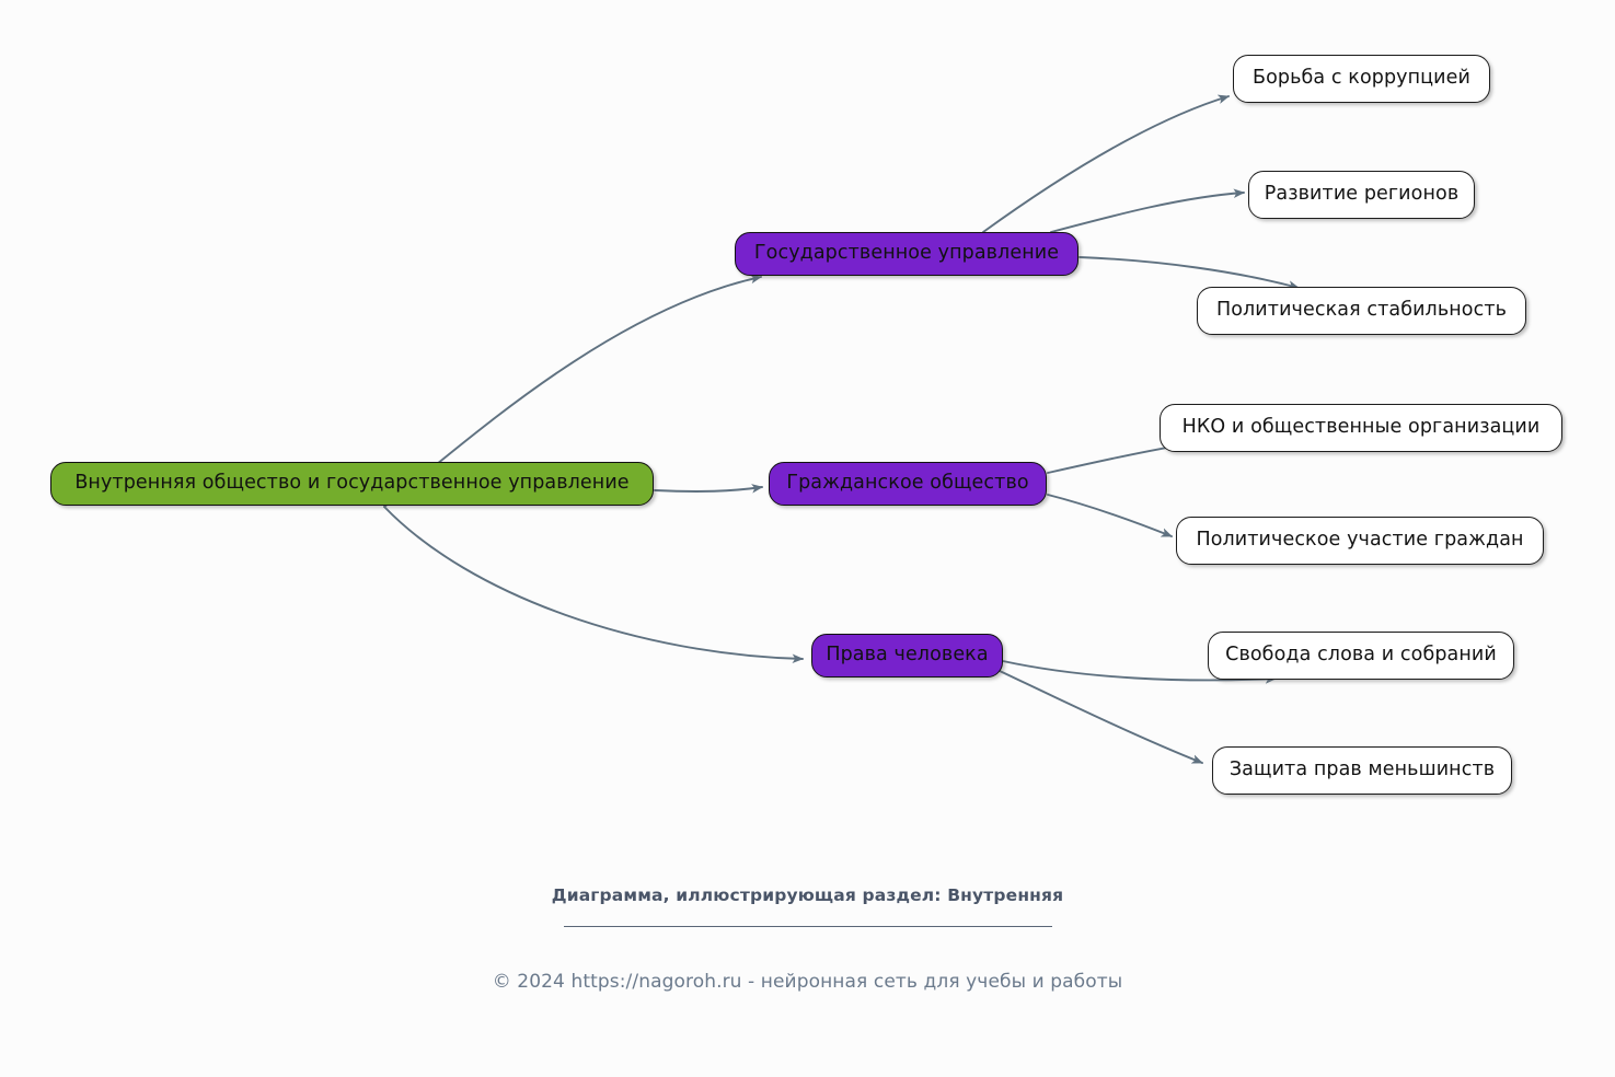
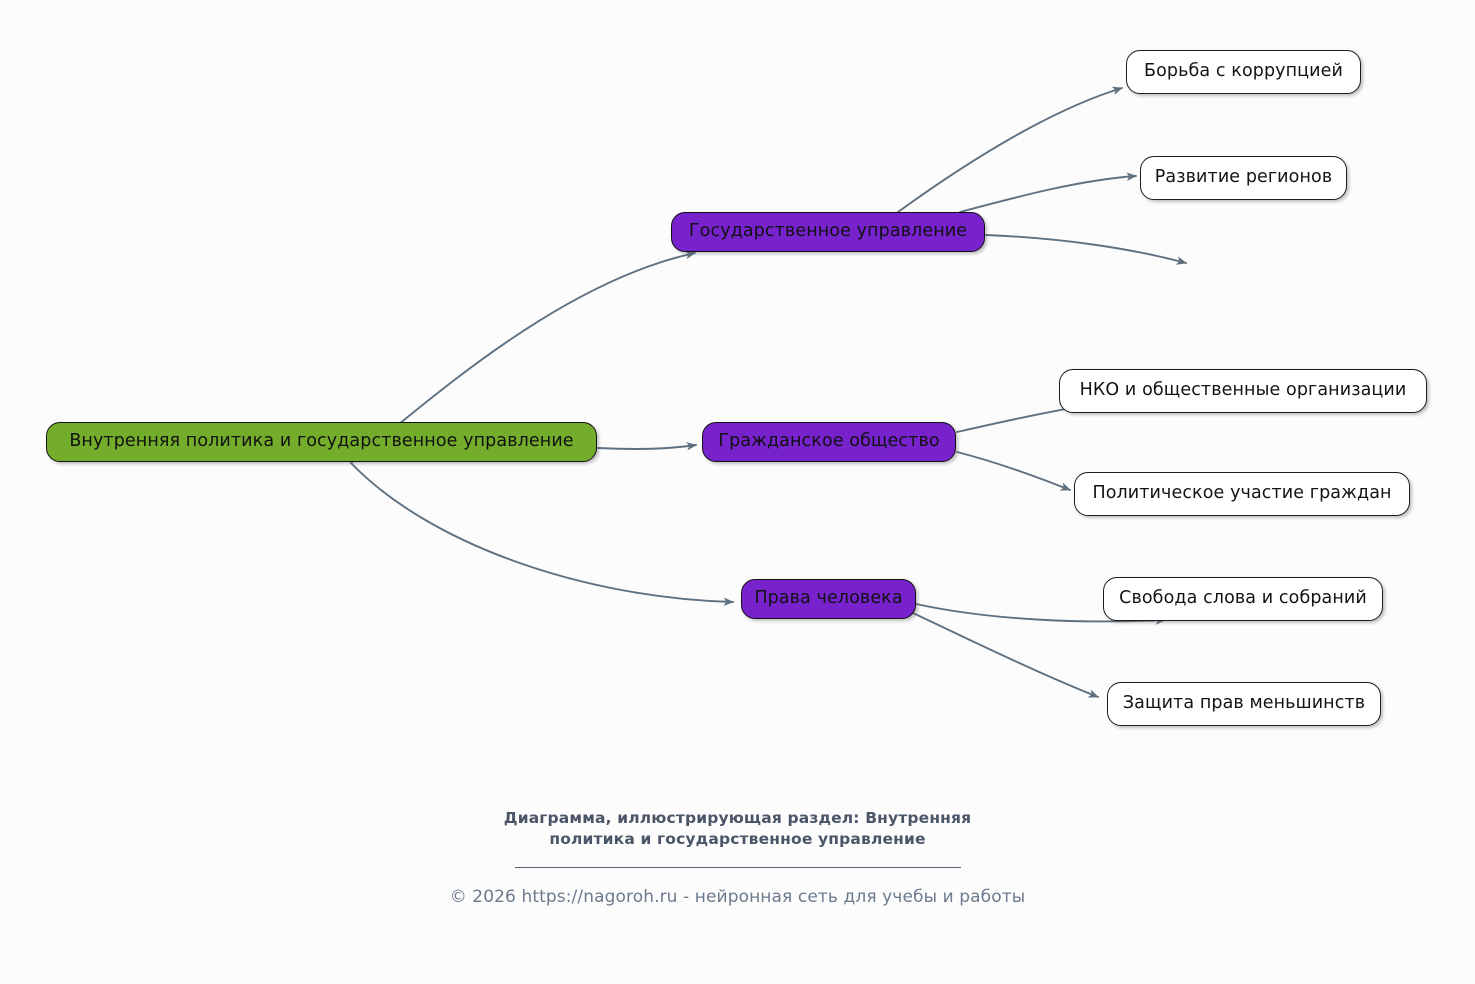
- Внутренняя общество и государственное управление
+ Внутренняя политика и государственное управление
  Государственное управление
  Гражданское общество
  Права человека
  Борьба с коррупцией
  Развитие регионов
- Политическая стабильность
  НКО и общественные организации
  Политическое участие граждан
  Свобода слова и собраний
  Защита прав меньшинств
  Диаграмма, иллюстрирующая раздел: Внутренняя
+ политика и государственное управление
- © 2024 https://nagoroh.ru - нейронная сеть для учебы и работы
+ © 2026 https://nagoroh.ru - нейронная сеть для учебы и работы
